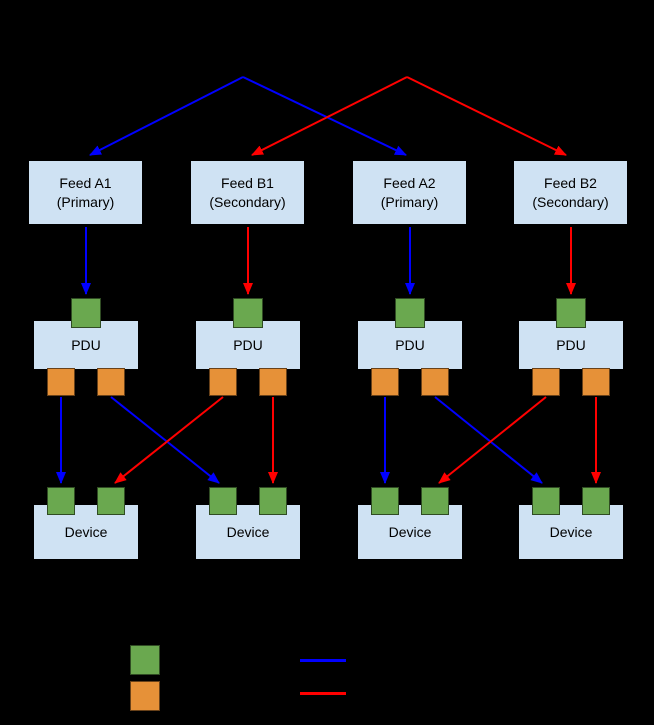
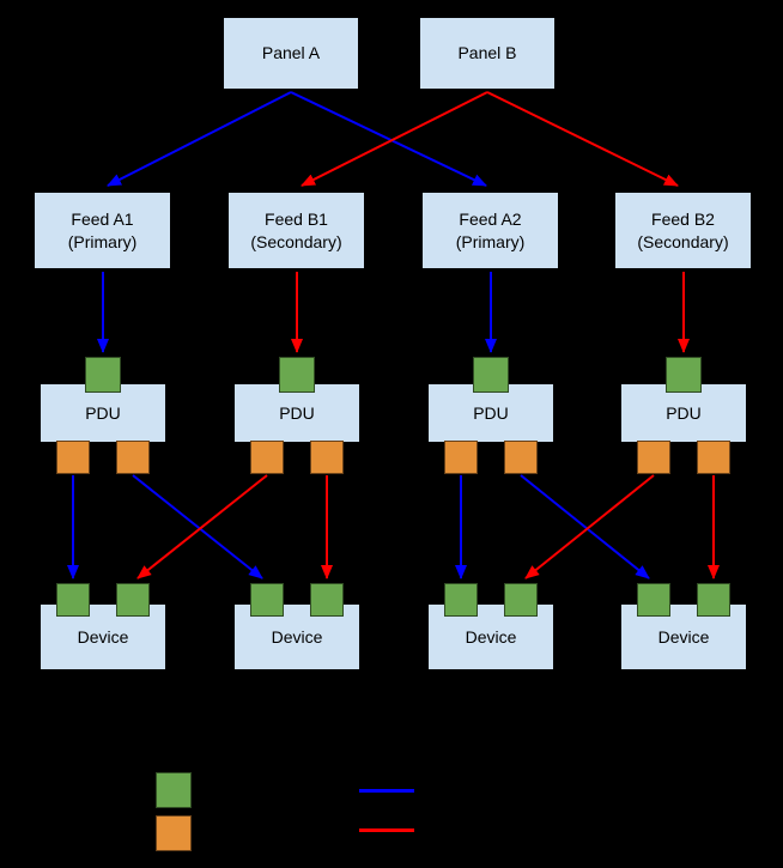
+ Panel A
+ Panel B
  Feed A1
  (Primary)
  Feed B1
  (Secondary)
  Feed A2
  (Primary)
  Feed B2
  (Secondary)
  PDU
  PDU
  PDU
  PDU
  Device
  Device
  Device
  Device
